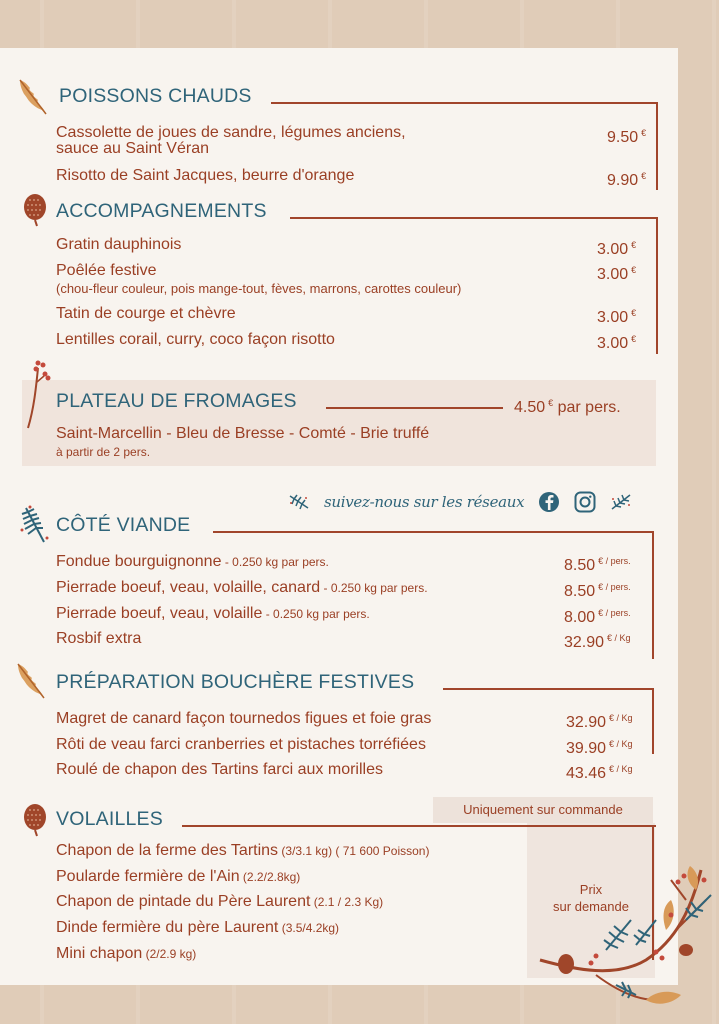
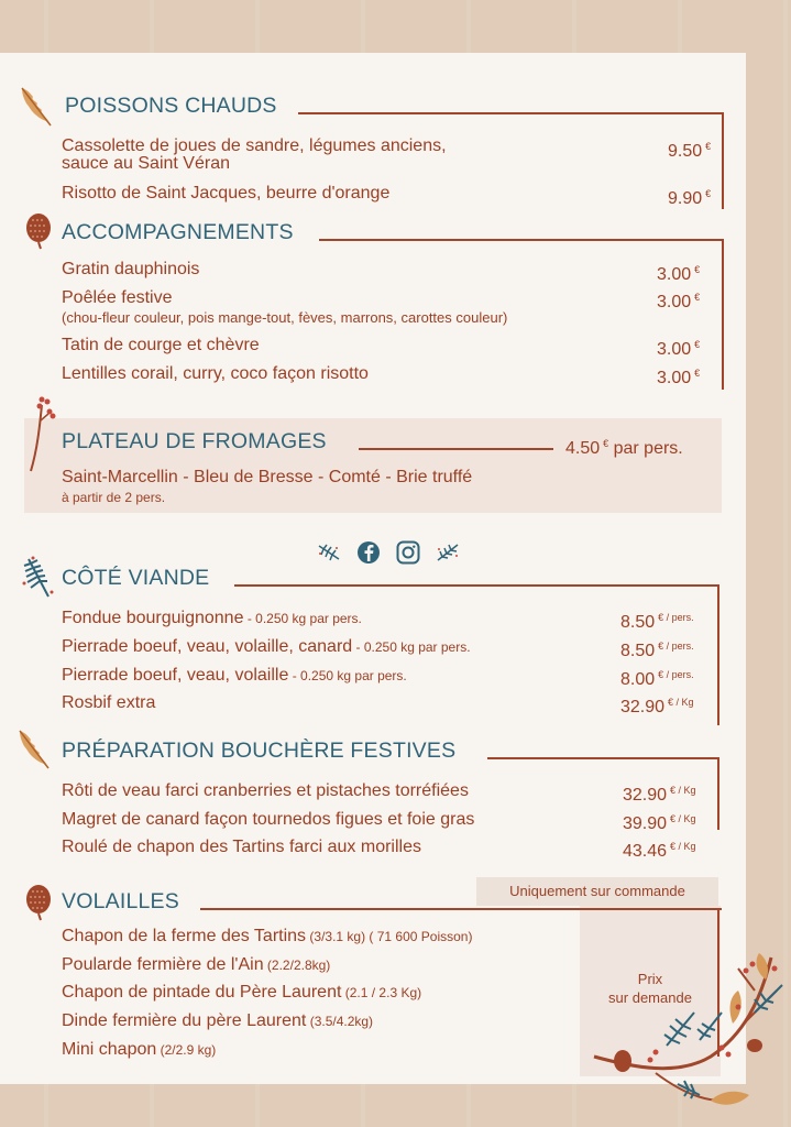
  POISSONS CHAUDS
  Cassolette de joues de sandre, légumes anciens,
  sauce au Saint Véran
  9.50 €
  Risotto de Saint Jacques, beurre d'orange
  9.90 €
  ACCOMPAGNEMENTS
  Gratin dauphinois
  3.00 €
  Poêlée festive
  (chou-fleur couleur, pois mange-tout, fèves, marrons, carottes couleur)
  3.00 €
  Tatin de courge et chèvre
  3.00 €
  Lentilles corail, curry, coco façon risotto
  3.00 €
  PLATEAU DE FROMAGES
  4.50 € par pers.
  Saint-Marcellin - Bleu de Bresse - Comté - Brie truffé
  à partir de 2 pers.
- suivez-nous sur les réseaux
  CÔTÉ VIANDE
  Fondue bourguignonne - 0.250 kg par pers.
  8.50 € / pers.
  Pierrade boeuf, veau, volaille, canard - 0.250 kg par pers.
  8.50 € / pers.
  Pierrade boeuf, veau, volaille - 0.250 kg par pers.
  8.00 € / pers.
  Rosbif extra
  32.90 € / Kg
  PRÉPARATION BOUCHÈRE FESTIVES
- Magret de canard façon tournedos figues et foie gras
+ Rôti de veau farci cranberries et pistaches torréfiées
  32.90 € / Kg
- Rôti de veau farci cranberries et pistaches torréfiées
+ Magret de canard façon tournedos figues et foie gras
  39.90 € / Kg
  Roulé de chapon des Tartins farci aux morilles
  43.46 € / Kg
  Uniquement sur commande
  Prix
  sur demande
  VOLAILLES
  Chapon de la ferme des Tartins (3/3.1 kg) ( 71 600 Poisson)
  Poularde fermière de l'Ain (2.2/2.8kg)
  Chapon de pintade du Père Laurent (2.1 / 2.3 Kg)
  Dinde fermière du père Laurent (3.5/4.2kg)
  Mini chapon (2/2.9 kg)
